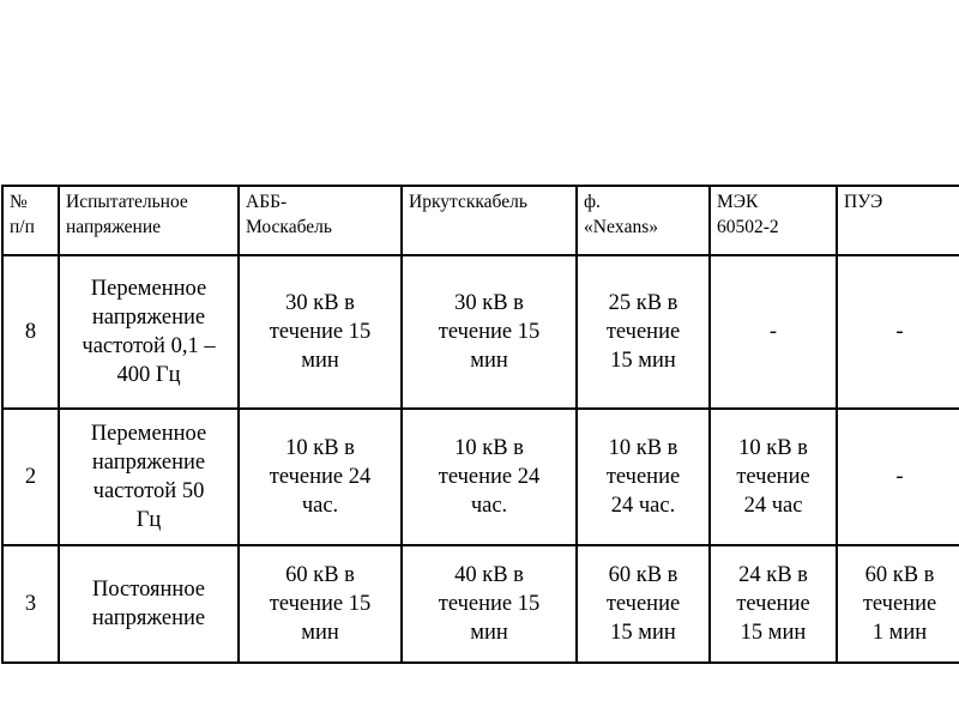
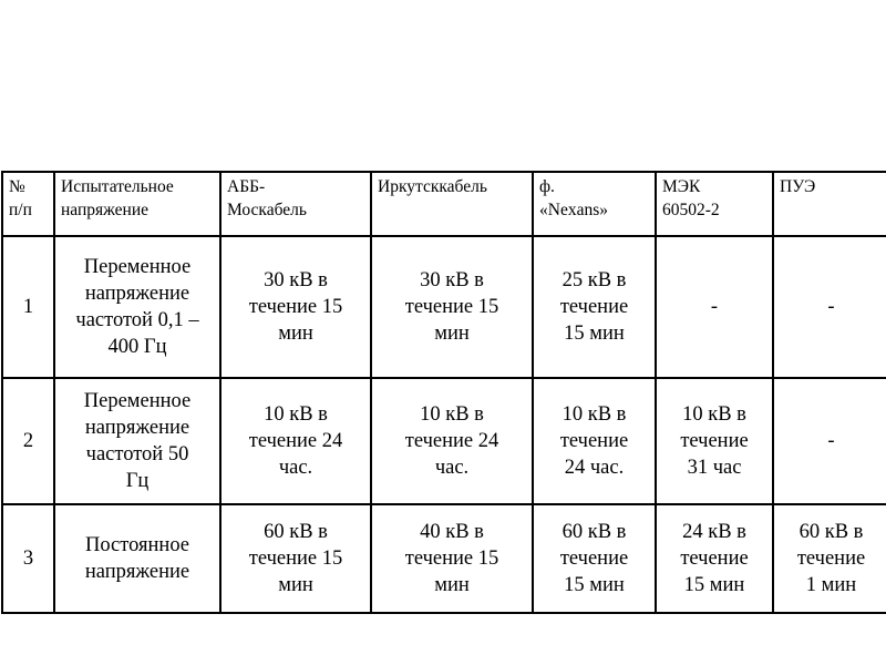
  № п/п	Испытательное напряжение	АББ- Москабель	Иркутсккабель	ф. «Nexans»	МЭК 60502-2	ПУЭ
- 8	Переменное напряжение частотой 0,1 – 400 Гц	30 кВ в течение 15 мин	30 кВ в течение 15 мин	25 кВ в течение 15 мин	-	-
+ 1	Переменное напряжение частотой 0,1 – 400 Гц	30 кВ в течение 15 мин	30 кВ в течение 15 мин	25 кВ в течение 15 мин	-	-
- 2	Переменное напряжение частотой 50 Гц	10 кВ в течение 24 час.	10 кВ в течение 24 час.	10 кВ в течение 24 час.	10 кВ в течение 24 час	-
+ 2	Переменное напряжение частотой 50 Гц	10 кВ в течение 24 час.	10 кВ в течение 24 час.	10 кВ в течение 24 час.	10 кВ в течение 31 час	-
  3	Постоянное напряжение	60 кВ в течение 15 мин	40 кВ в течение 15 мин	60 кВ в течение 15 мин	24 кВ в течение 15 мин	60 кВ в течение 1 мин
